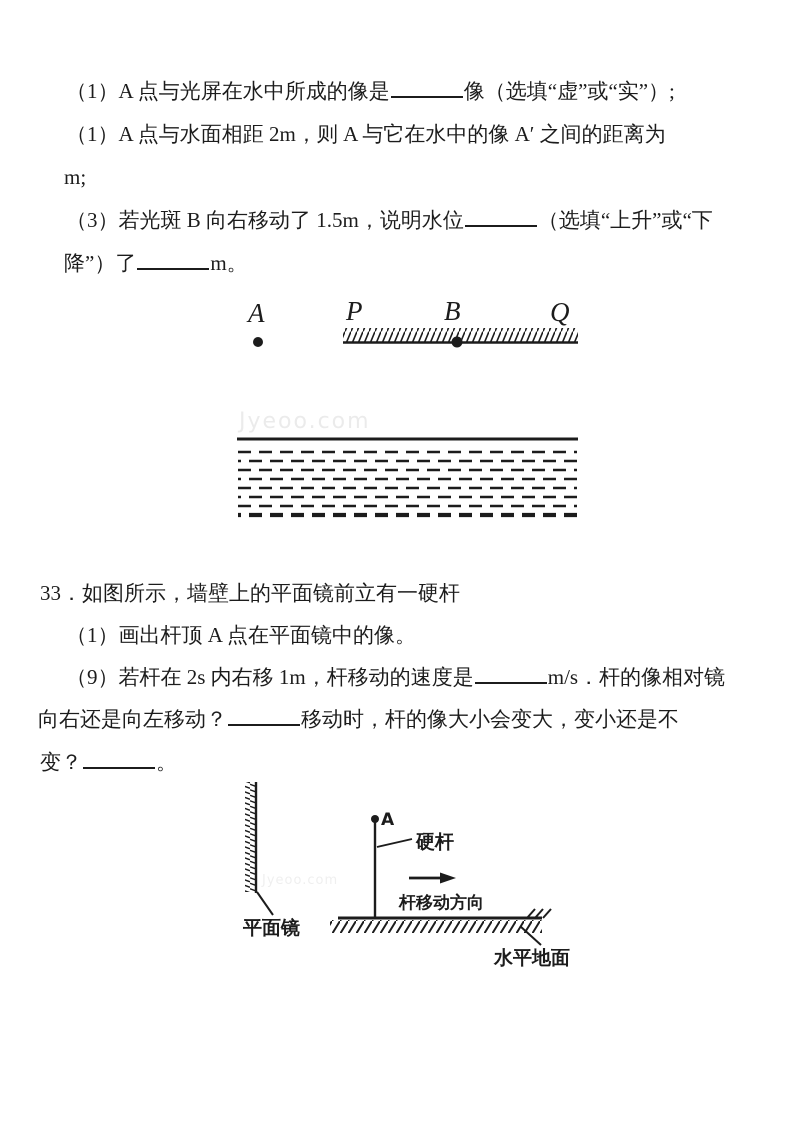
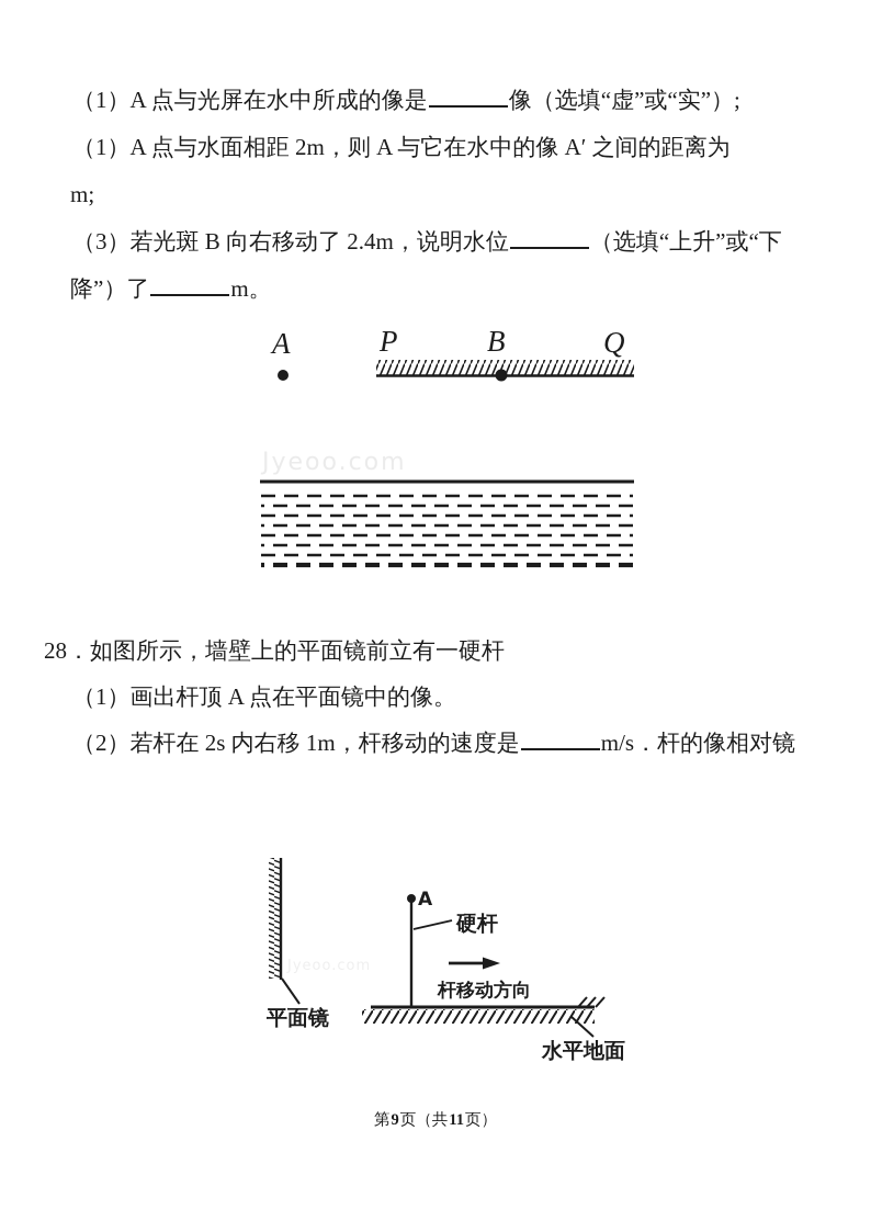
  （1）A 点与光屏在水中所成的像是 像（选填“虚”或“实”）;
  （1）A 点与水面相距 2m，则 A 与它在水中的像 A′ 之间的距离为
  m;
- （3）若光斑 B 向右移动了 1.5m，说明水位 （选填“上升”或“下
+ （3）若光斑 B 向右移动了 2.4m，说明水位 （选填“上升”或“下
  降”）了 m。
  A
  P
  B
  Q
- 33．如图所示，墙壁上的平面镜前立有一硬杆
+ 28．如图所示，墙壁上的平面镜前立有一硬杆
  （1）画出杆顶 A 点在平面镜中的像。
- （9）若杆在 2s 内右移 1m，杆移动的速度是 m/s．杆的像相对镜
+ （2）若杆在 2s 内右移 1m，杆移动的速度是 m/s．杆的像相对镜
- 向右还是向左移动？ 移动时，杆的像大小会变大，变小还是不
- 变？ 。
  平面镜
  A
  硬杆
  杆移动方向
  水平地面
+ 第9页（共11页）
